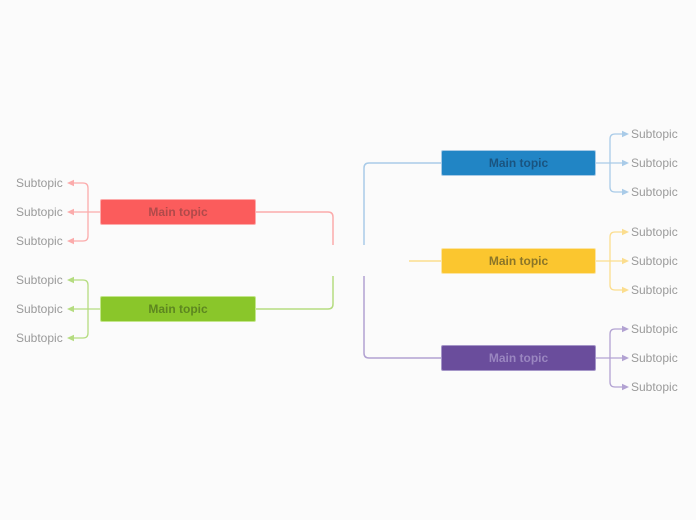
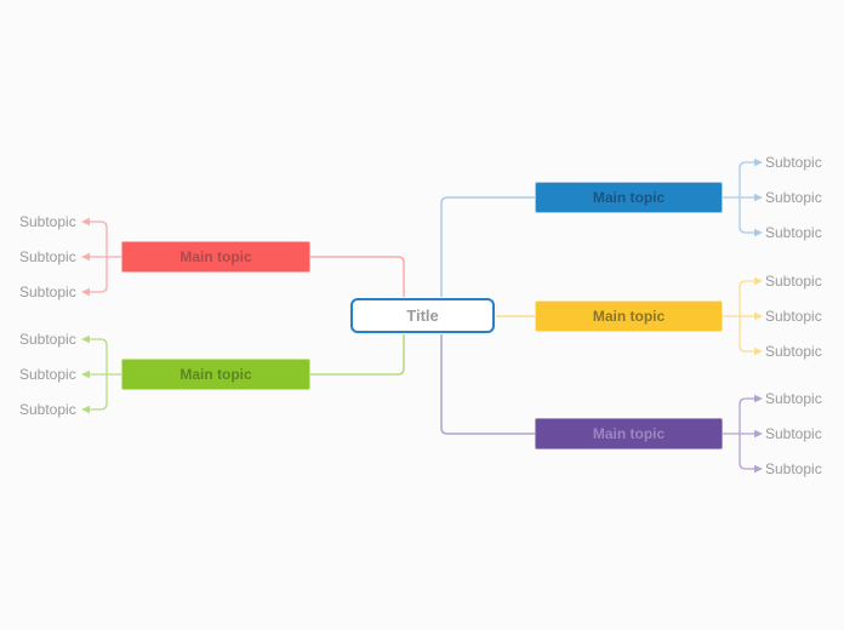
+ Title
  Main topic
  Main topic
  Main topic
  Main topic
  Main topic
  Subtopic
  Subtopic
  Subtopic
  Subtopic
  Subtopic
  Subtopic
  Subtopic
  Subtopic
  Subtopic
  Subtopic
  Subtopic
  Subtopic
  Subtopic
  Subtopic
  Subtopic
